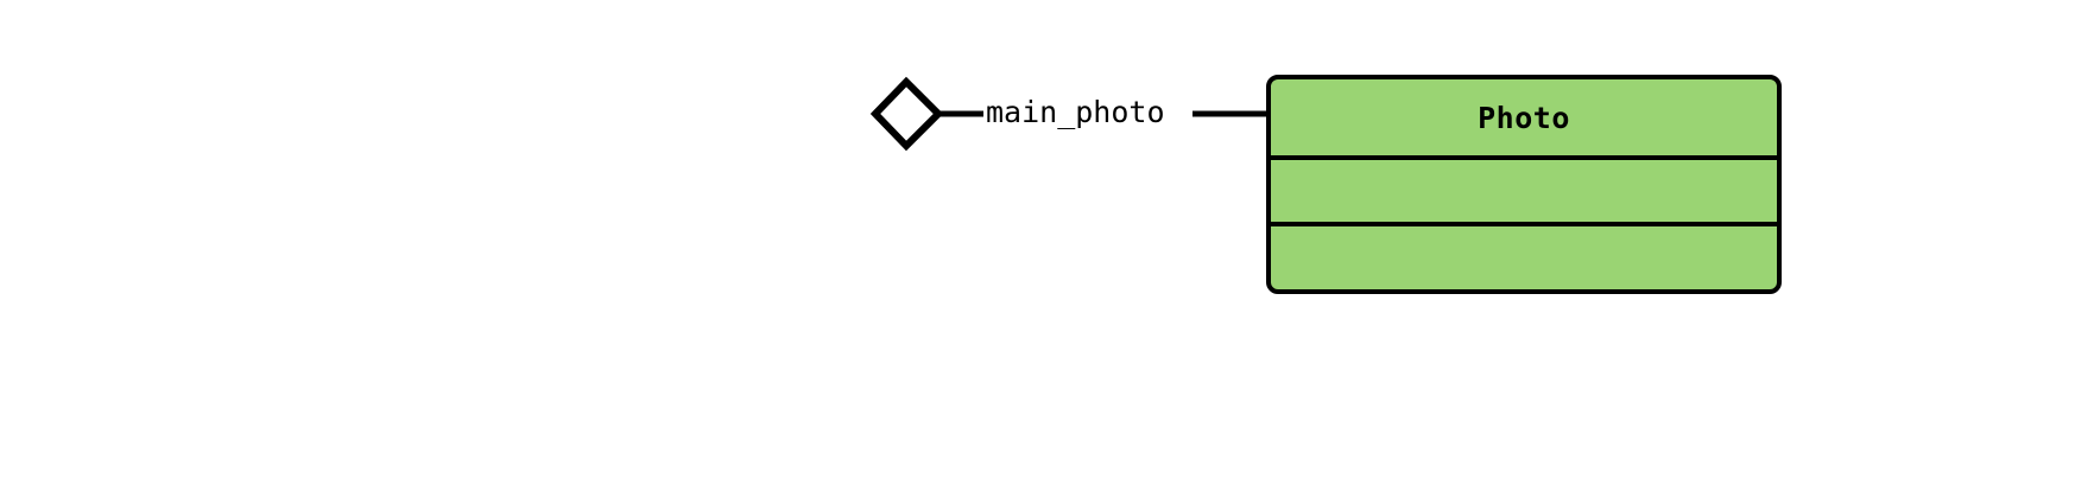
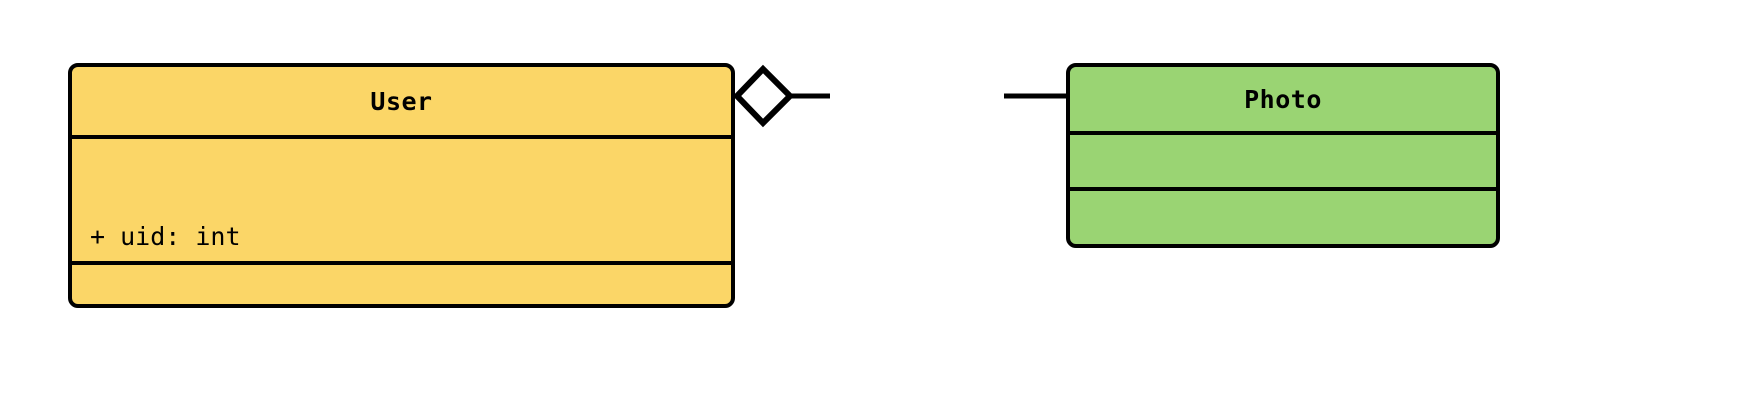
+ User
+ + uid: int
  Photo
- main_photo
